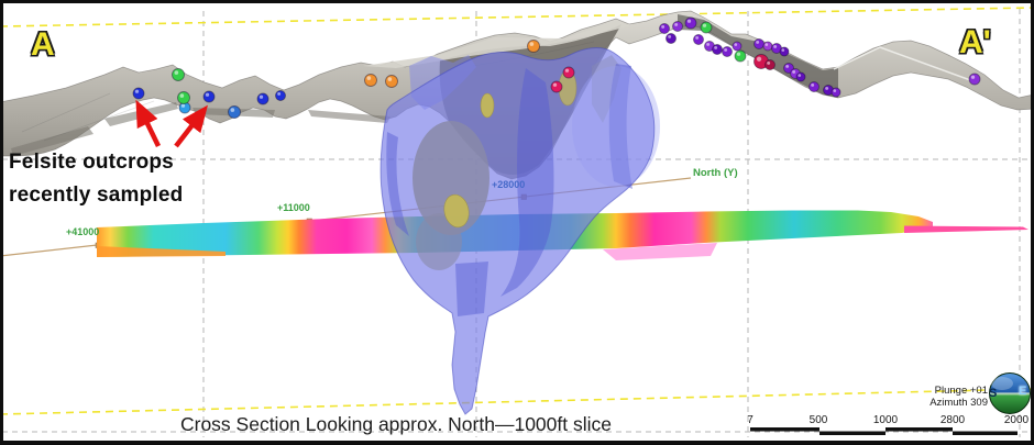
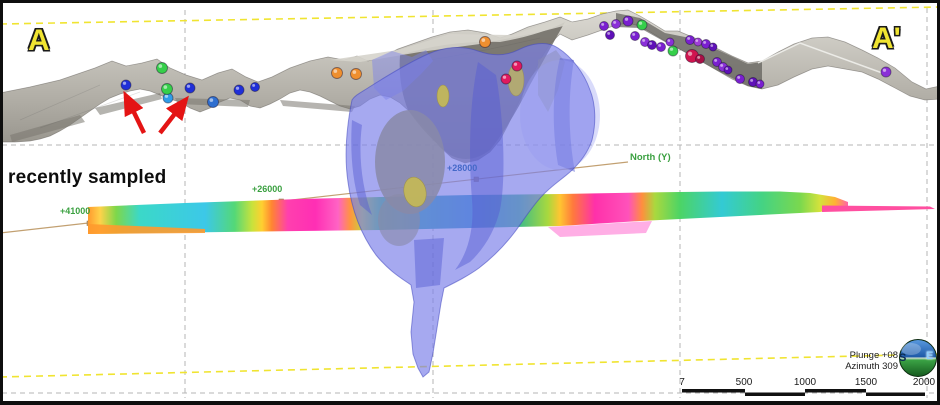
  A
  A'
- Felsite outcrops
  recently sampled
  +41000
- +11000
+ +26000
  +28000
  North (Y)
- Cross Section Looking approx. North—1000ft slice
- Plunge +01
+ Plunge +08
  Azimuth 309
  7
  500
  1000
- 2800
+ 1500
  2000
  S
  E
